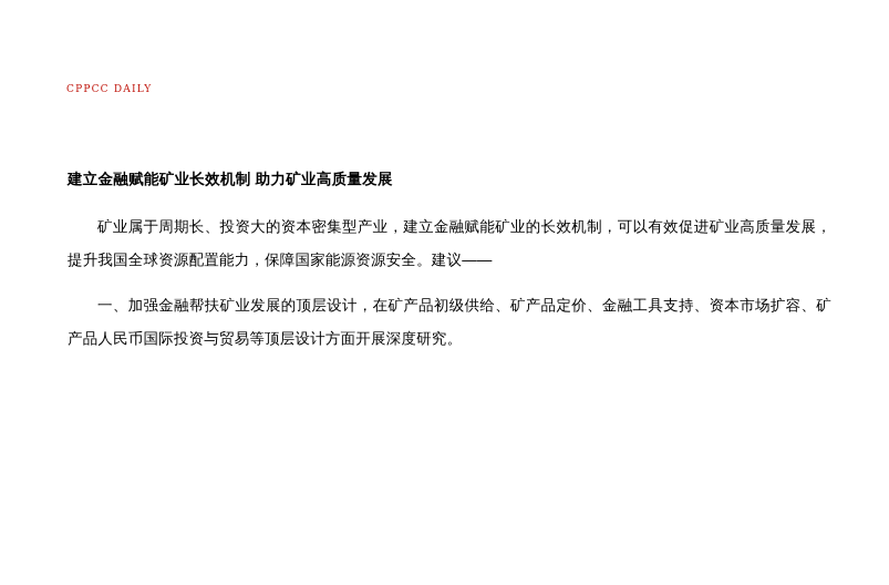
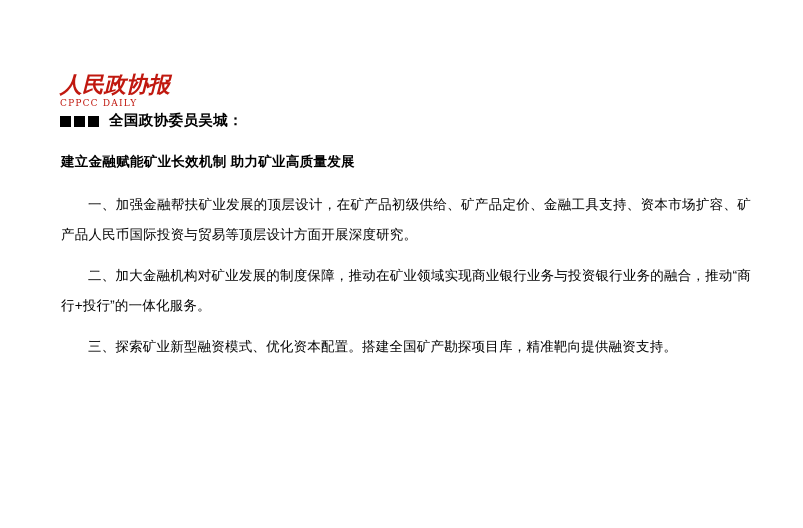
+ 人民政协报
  CPPCC DAILY
+ 全国政协委员吴城：
  建立金融赋能矿业长效机制 助力矿业高质量发展
- 矿业属于周期长、投资大的资本密集型产业，建立金融赋能矿业的长效机制，可以有效促进矿业高质量发展，提升我国全球资源配置能力，保障国家能源资源安全。建议——
  一、加强金融帮扶矿业发展的顶层设计，在矿产品初级供给、矿产品定价、金融工具支持、资本市场扩容、矿产品人民币国际投资与贸易等顶层设计方面开展深度研究。
+ 二、加大金融机构对矿业发展的制度保障，推动在矿业领域实现商业银行业务与投资银行业务的融合，推动“商行+投行”的一体化服务。
+ 三、探索矿业新型融资模式、优化资本配置。搭建全国矿产勘探项目库，精准靶向提供融资支持。
